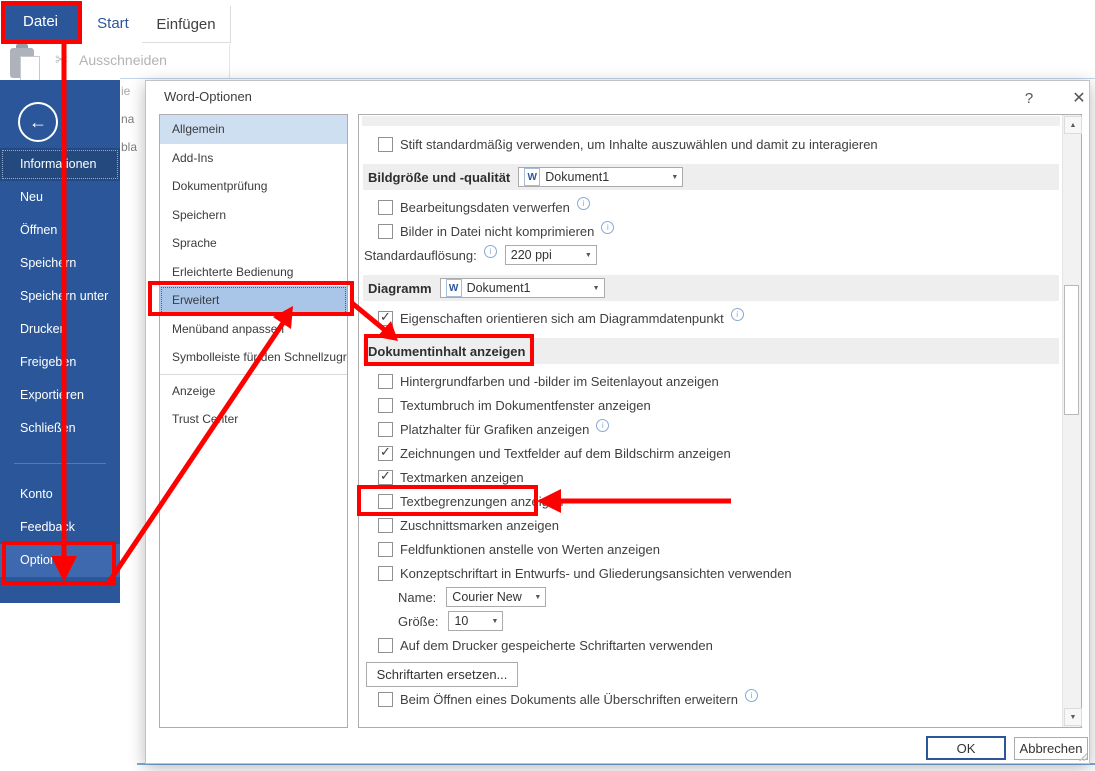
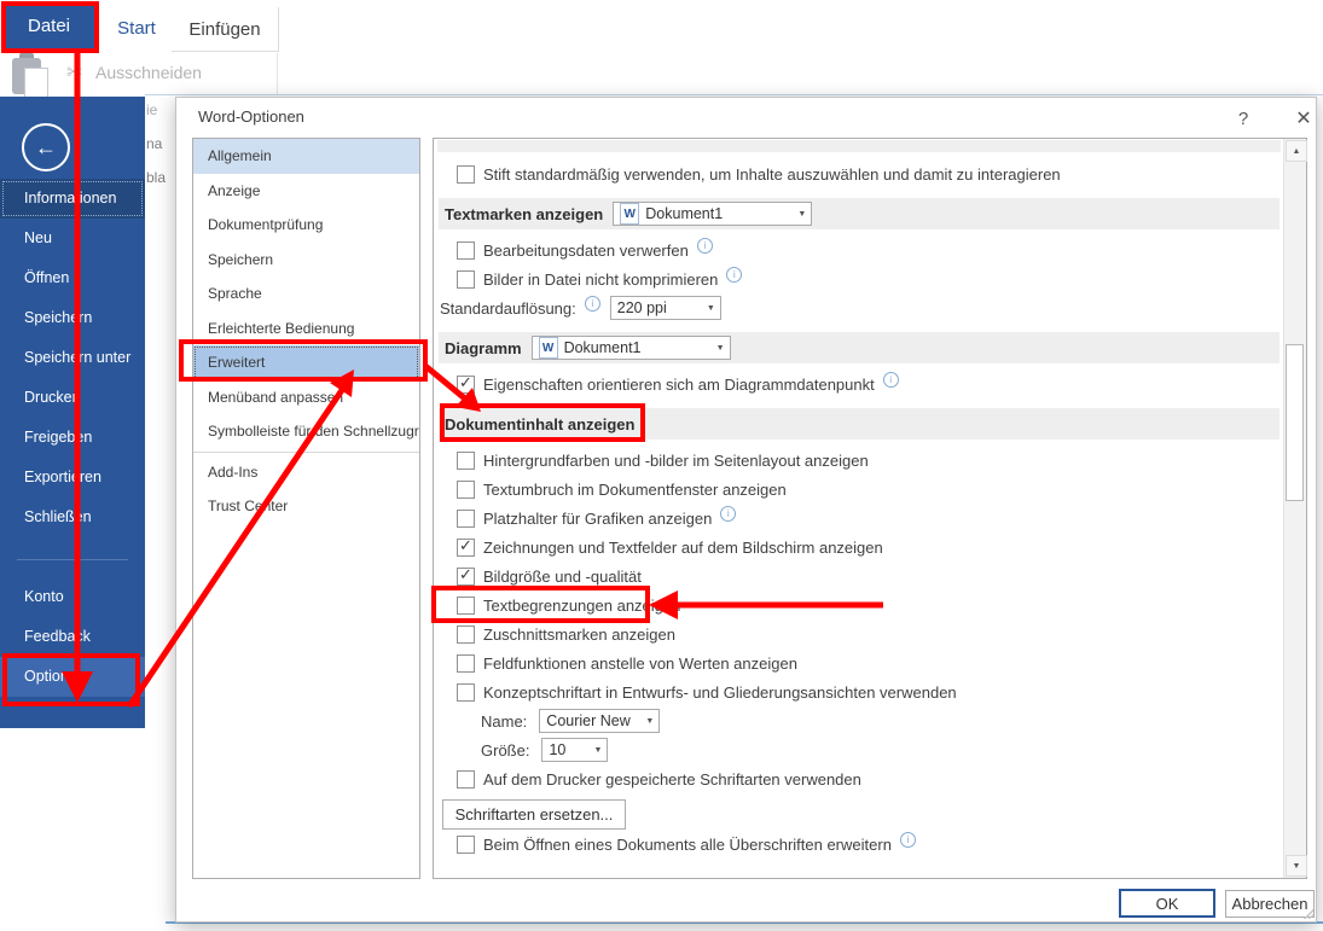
  Datei
  Start
  Einfügen
  Ausschneiden
  ←
  Informaionen
  Neu
  Öffnen
  Speichrn
  Speichrn unter
  Drucke
  Freigebn
  Exportiren
  Schließn
  Konto
  Feedbak
  ie
  na
  bla
  Word-Optionen
  ?
  ✕
  Allgemein
- Add-Ins
+ Anzeige
  Dokumentprüfung
  Speichern
  Sprache
  Erleichterte Bedienung
  Erweitert
  Menüband anpasse
  Symbolleiste für den Schnellzugr
- Anzeige
+ Add-Ins
  Trust Ceter
  Stift standardmäßig verwenden, um Inhalte auszuwählen und damit zu interagieren
- Bildgröße und -qualität
+ Textmarken anzeigen
  W
  Dokument1
  Bearbeitungsdaten verwerfen
  i
  Bilder in Datei nicht komprimieren
  i
  Standardauflösung:
  i
  220 ppi
  Diagramm
  W
  Dokument1
  ✓
  Eigenschaften orientieren sich am Diagrammdatenpunkt
  i
  Dokumentinhalt anzeigen
  Hintergrundfarben und -bilder im Seitenlayout anzeigen
  Textumbruch im Dokumentfenster anzeigen
  Platzhalter für Grafiken anzeigen
  i
  ✓
  Zeichnungen und Textfelder auf dem Bildschirm anzeigen
  ✓
- Textmarken anzeigen
+ Bildgröße und -qualität
  Textbegrenzungen anze
  Zuschnittsmarken anzeigen
  Feldfunktionen anstelle von Werten anzeigen
  Konzeptschriftart in Entwurfs- und Gliederungsansichten verwenden
  Name:
  Courier New
  Größe:
  10
  Auf dem Drucker gespeicherte Schriftarten verwenden
  Schriftarten ersetzen...
  Beim Öffnen eines Dokuments alle Überschriften erweitern
  i
  OK
  Abbrechen
